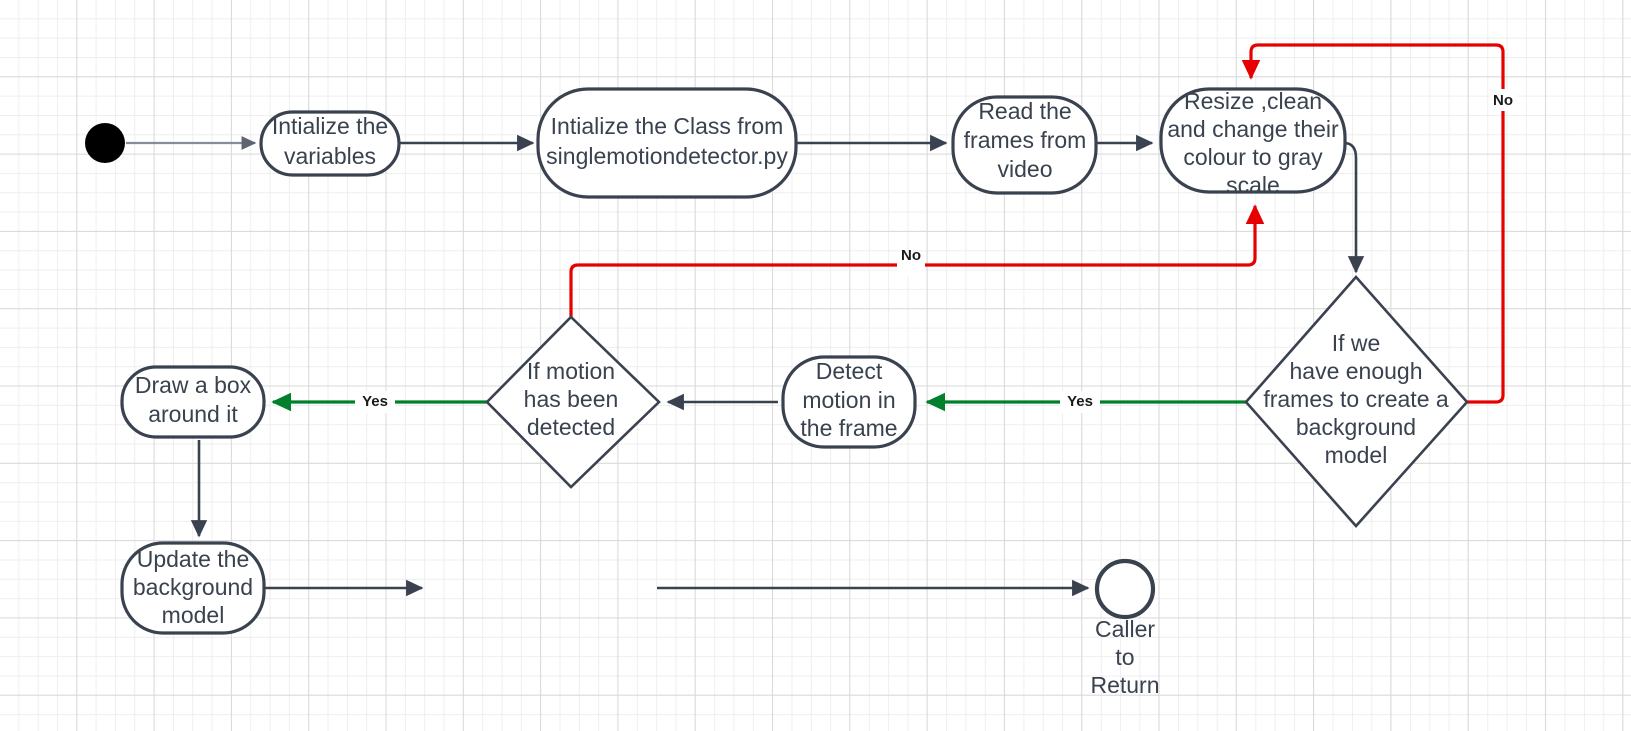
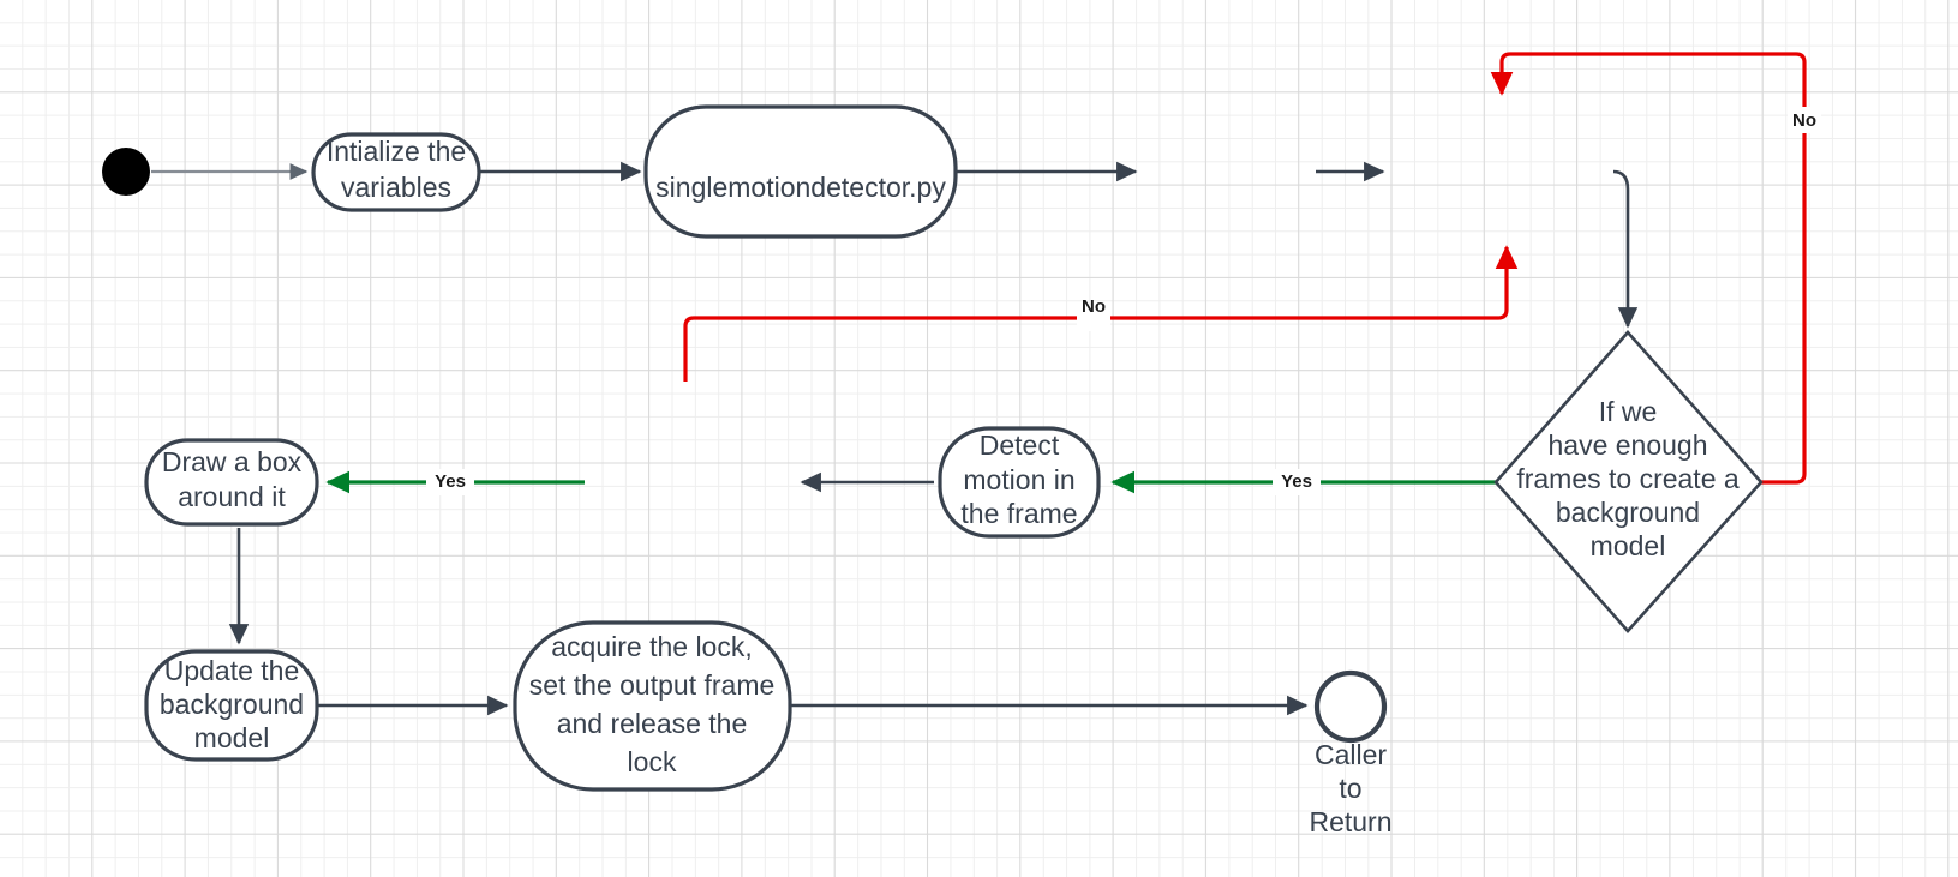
  Intialize the
  variables
- Intialize the Class from
  singlemotiondetector.py
- Read the
- frames from
- video
- Resize ,clean
- and change their
- colour to gray
- scale
  If we
  have enough
  frames to create a
  background
  model
  Detect
  motion in
  the frame
- If motion
- has been
- detected
  Draw a box
  around it
  Update the
  background
  model
+ acquire the lock,
+ set the output frame
+ and release the
+ lock
  Caller
  to
  Return
  No
  No
  Yes
  Yes
